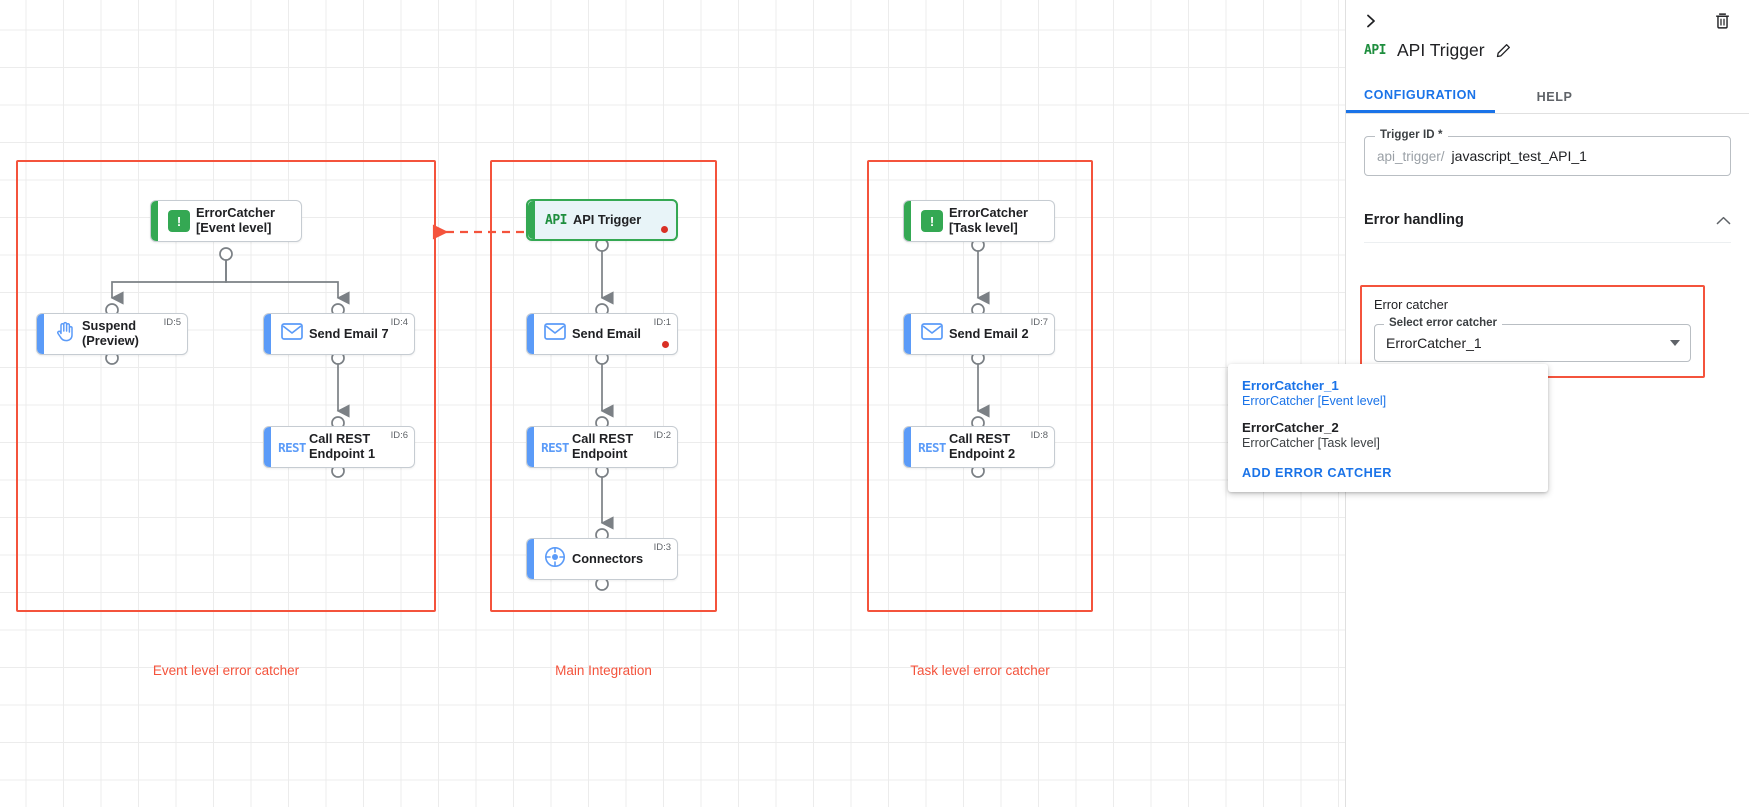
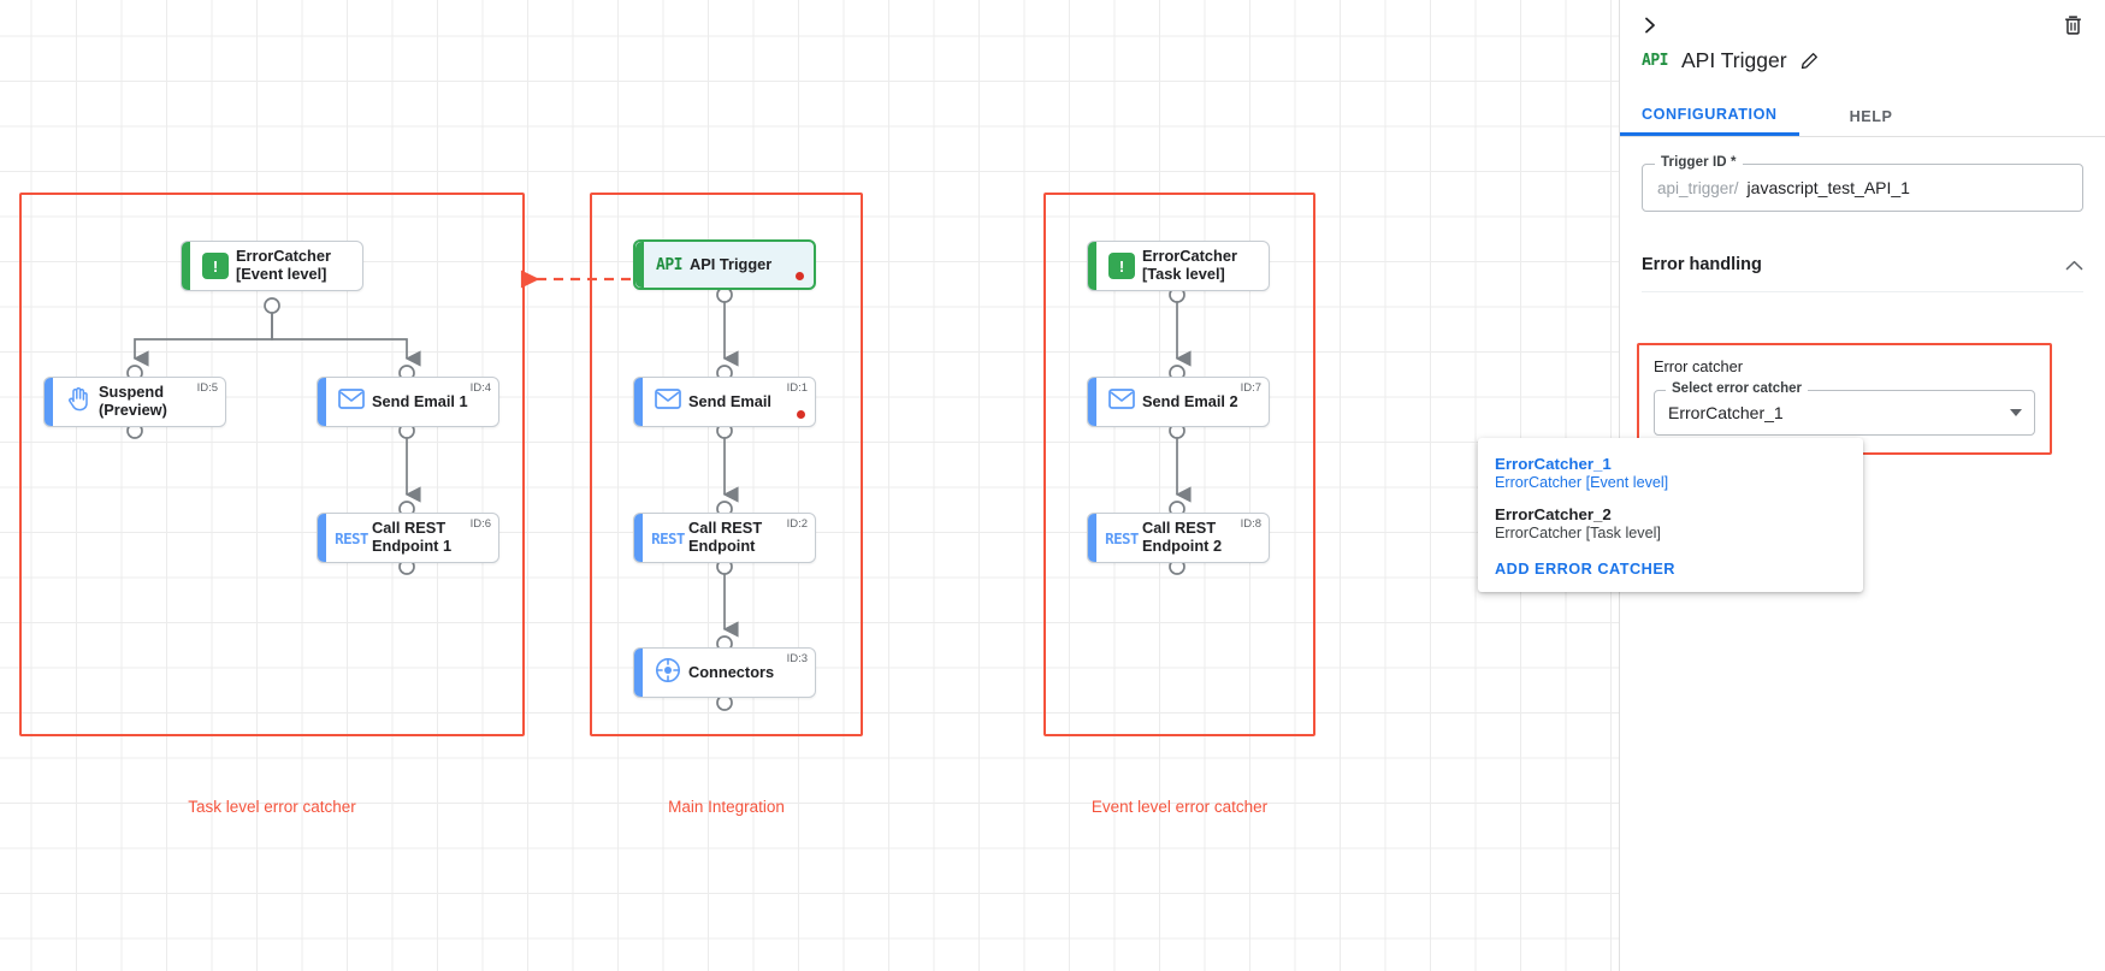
- Event level error catcher
+ Task level error catcher
  Main Integration
- Task level error catcher
+ Event level error catcher
  !
  ErrorCatcher
  [Event level]
  Suspend
  (Preview)
  ID:5
- Send Email 7
+ Send Email 1
  ID:4
  REST
  Call REST
  Endpoint 1
  ID:6
  API
  API Trigger
  Send Email
  ID:1
  REST
  Call REST
  Endpoint
  ID:2
  Connectors
  ID:3
  !
  ErrorCatcher
  [Task level]
  Send Email 2
  ID:7
  REST
  Call REST
  Endpoint 2
  ID:8
  API
  API Trigger
  CONFIGURATION
  HELP
  Trigger ID *
  api_trigger/
  javascript_test_API_1
  Error handling
  Error catcher
  Select error catcher
  ErrorCatcher_1
  ErrorCatcher_1
  ErrorCatcher [Event level]
  ErrorCatcher_2
  ErrorCatcher [Task level]
  ADD ERROR CATCHER
